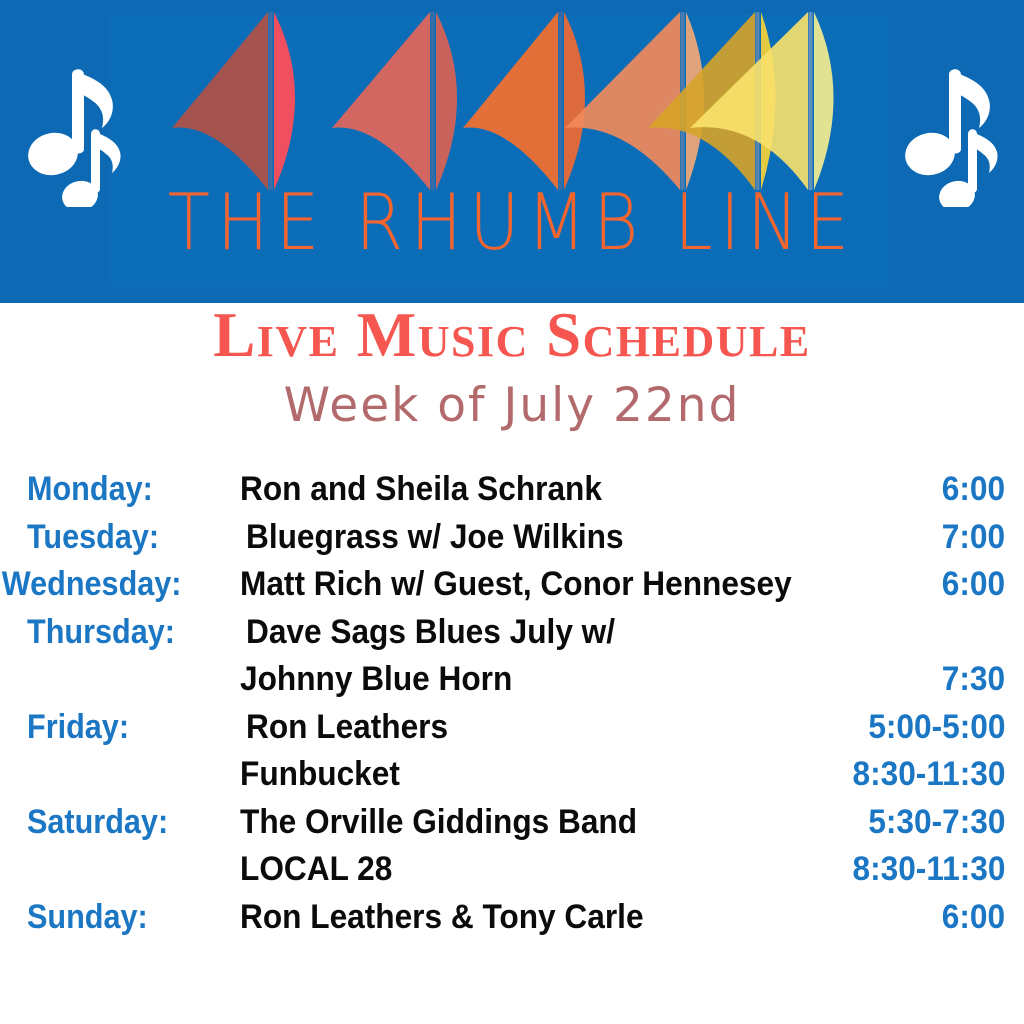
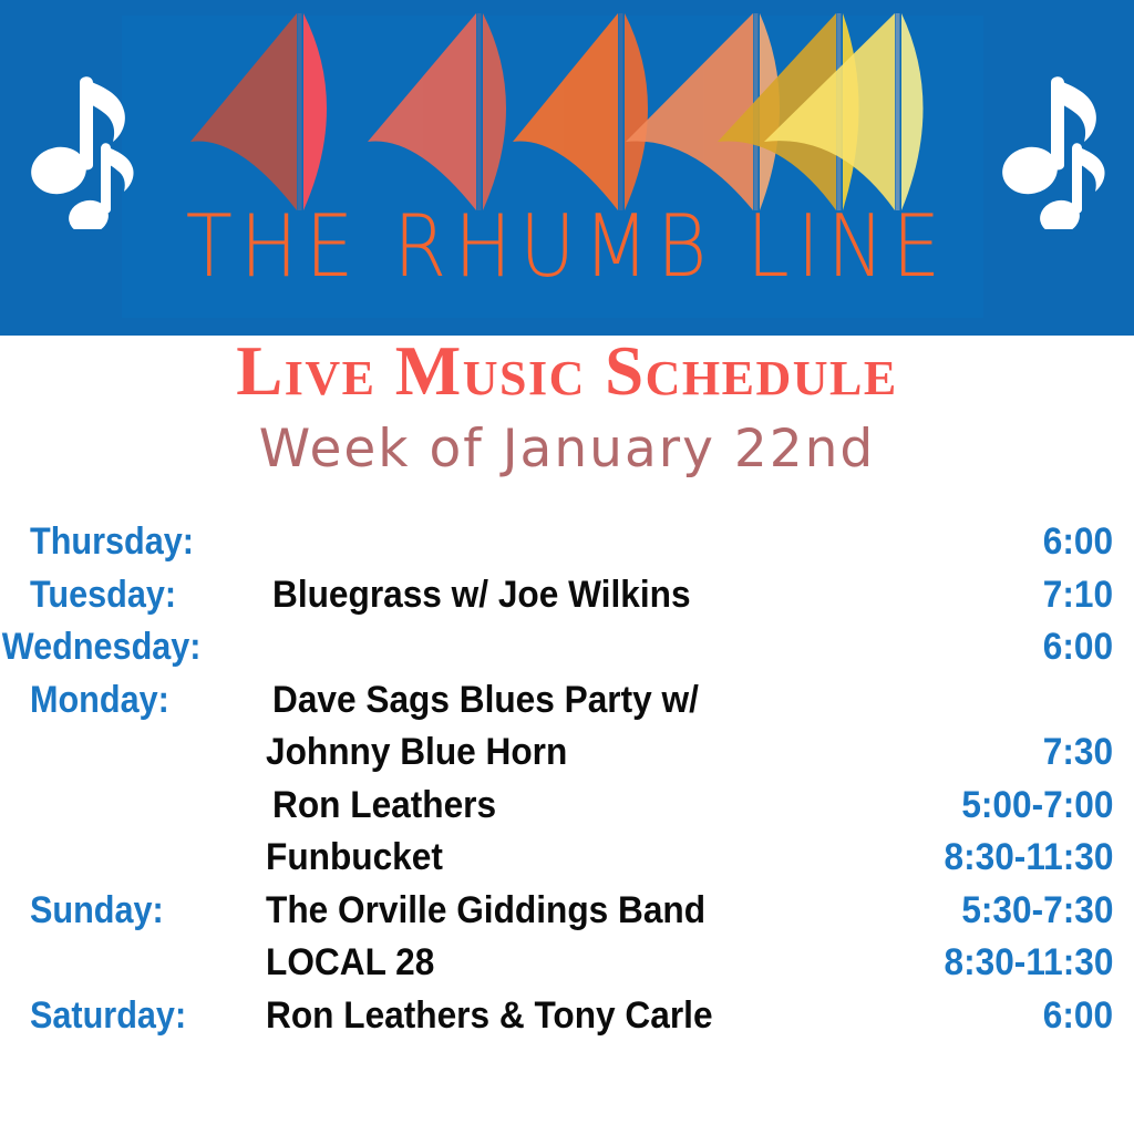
  THE RHUMB LINE
  Live Music Schedule
- Week of July 22nd
+ Week of January 22nd
- Monday:
+ Thursday:
- Ron and Sheila Schrank
  6:00
  Tuesday:
  Bluegrass w/ Joe Wilkins
- 7:00
+ 7:10
  Wednesday:
- Matt Rich w/ Guest, Conor Hennesey
  6:00
- Thursday:
+ Monday:
- Dave Sags Blues July w/
+ Dave Sags Blues Party w/
  Johnny Blue Horn
  7:30
- Friday:
  Ron Leathers
- 5:00-5:00
+ 5:00-7:00
  Funbucket
  8:30-11:30
- Saturday:
+ Sunday:
  The Orville Giddings Band
  5:30-7:30
  LOCAL 28
  8:30-11:30
- Sunday:
+ Saturday:
  Ron Leathers & Tony Carle
  6:00
